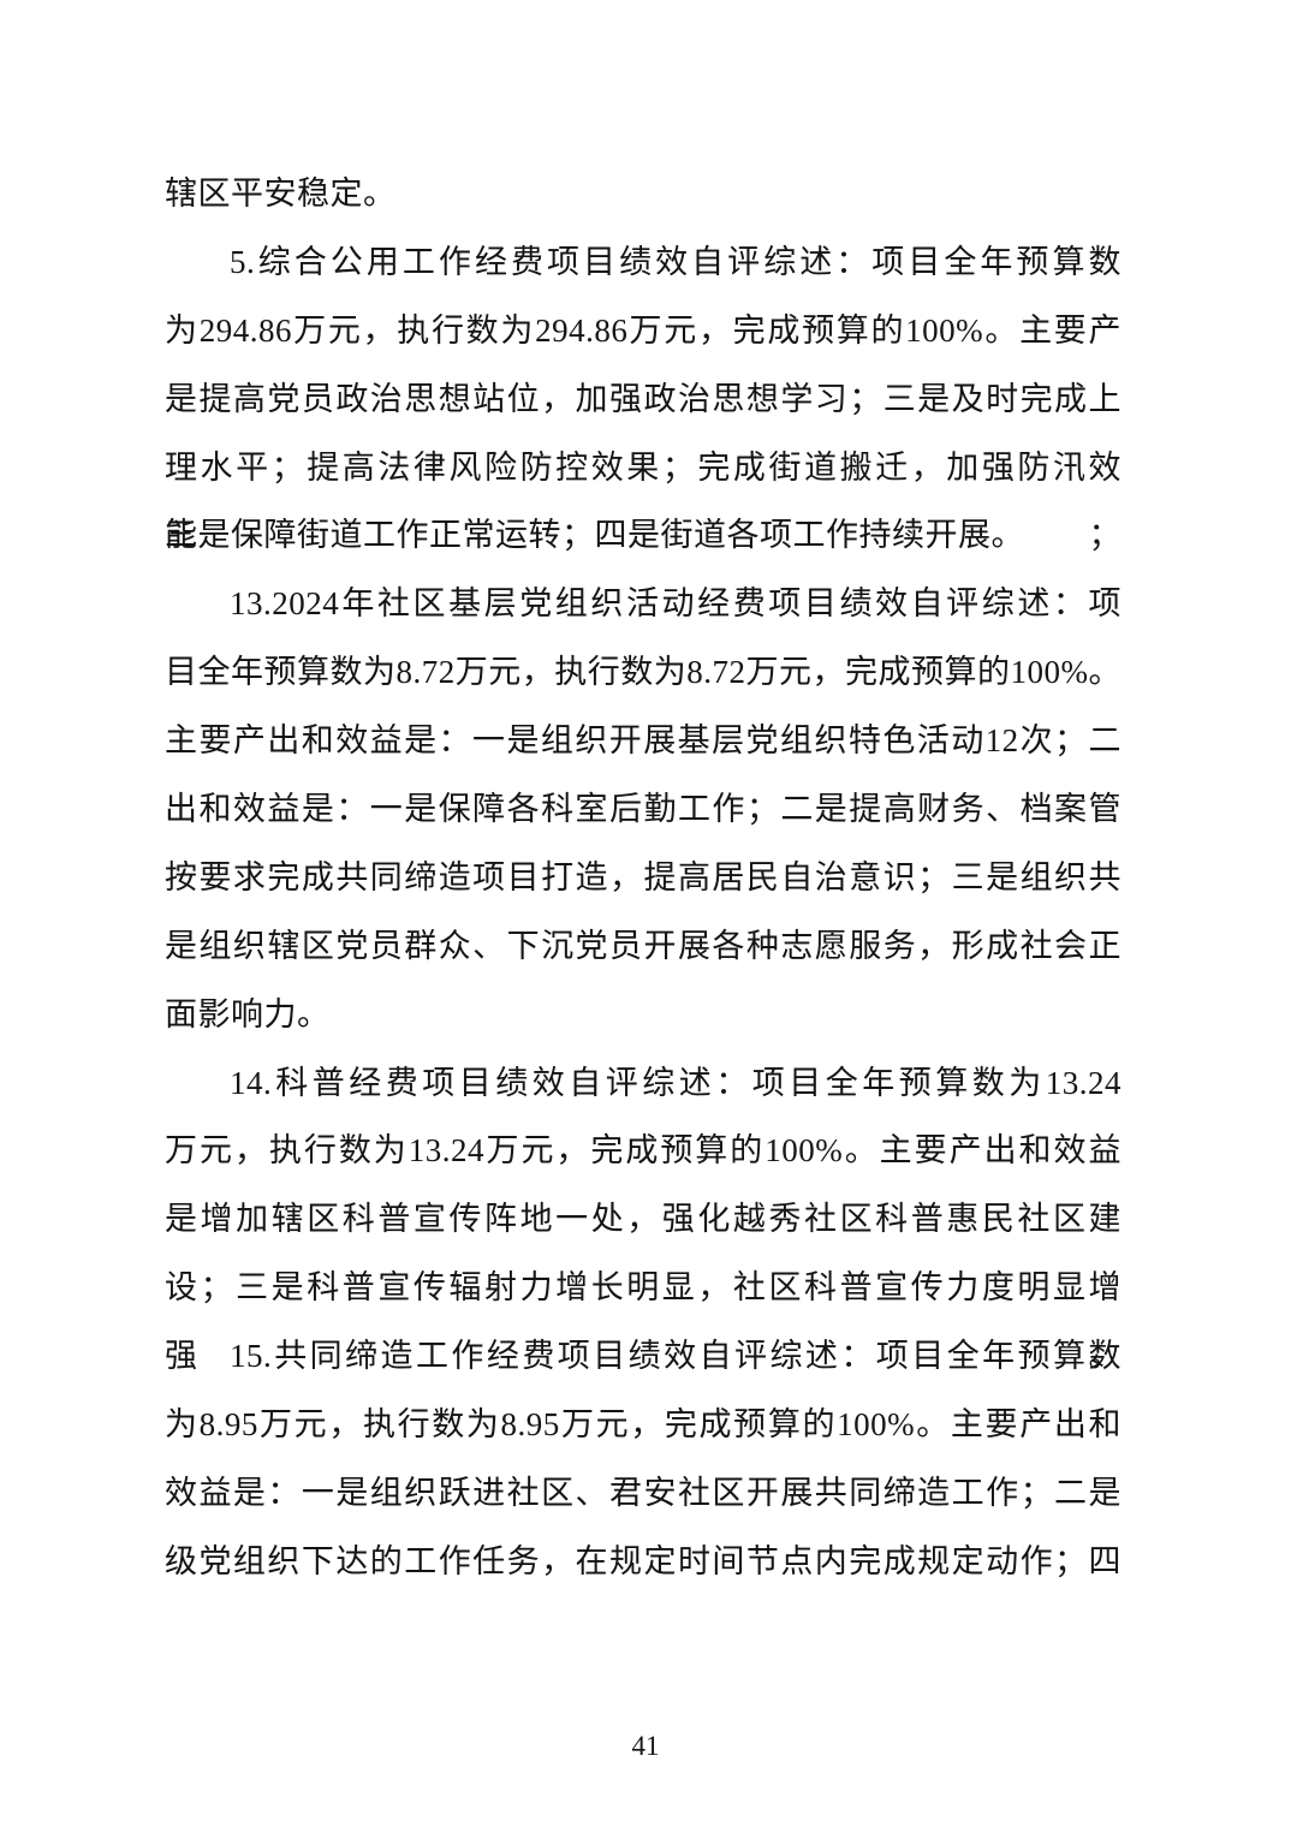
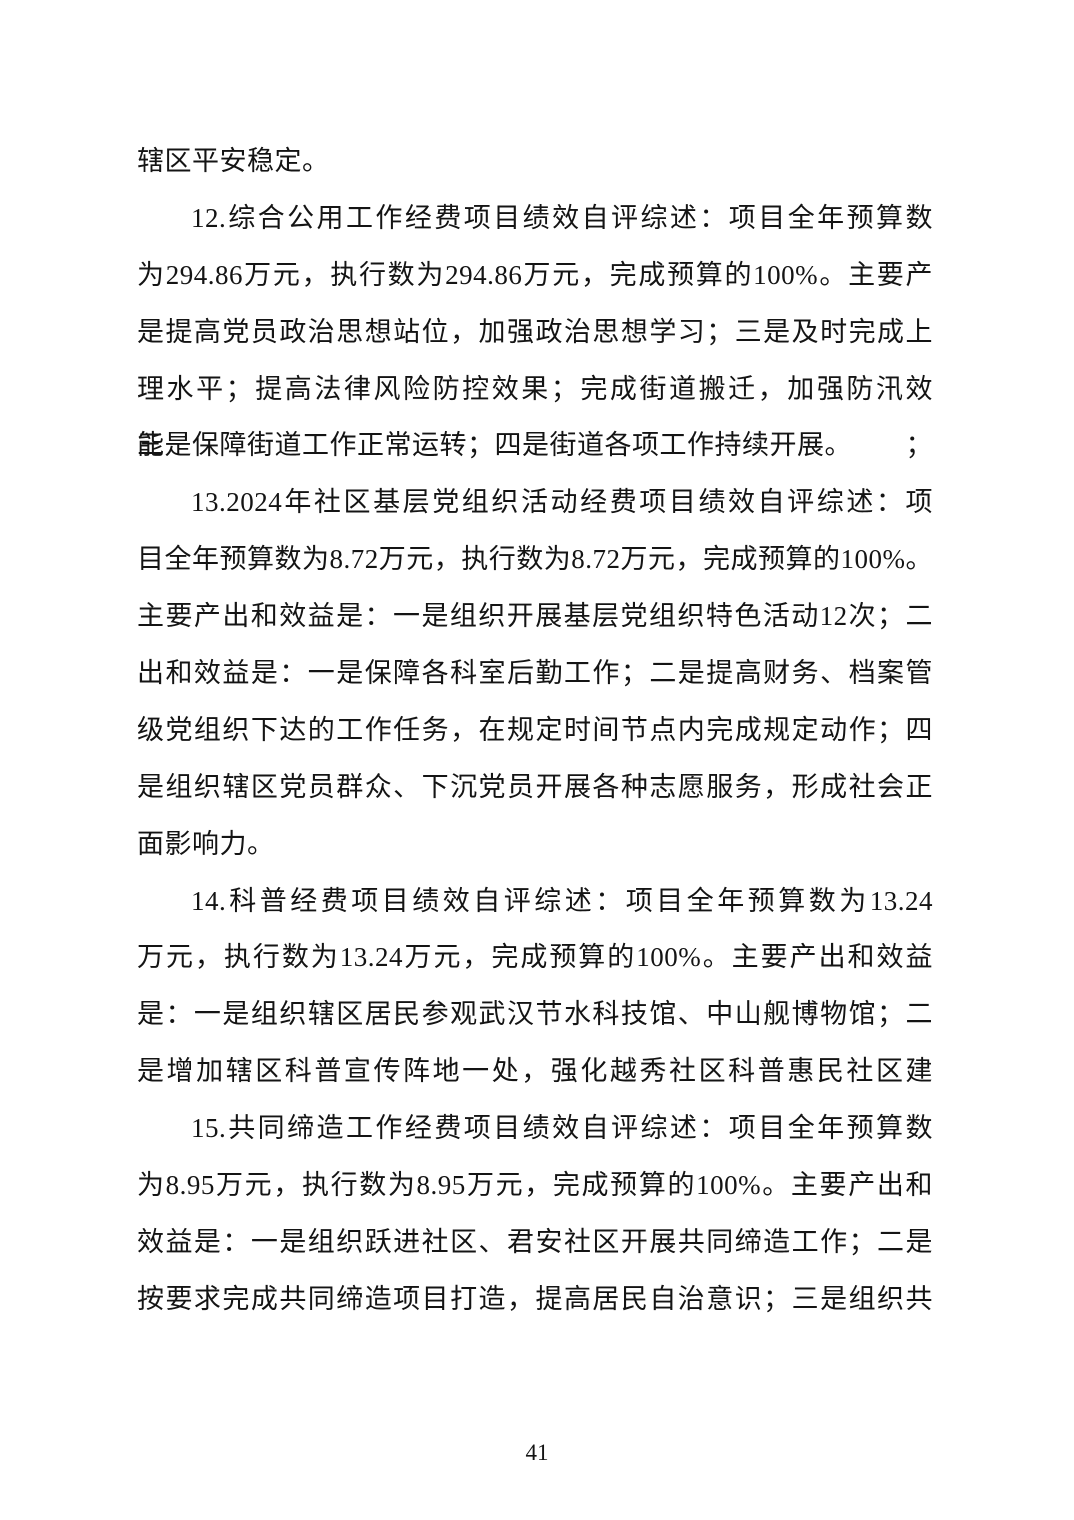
  辖区平安稳定。
- 5.综合公用工作经费项目绩效自评综述：项目全年预算数
+ 12.综合公用工作经费项目绩效自评综述：项目全年预算数
  为294.86万元，执行数为294.86万元，完成预算的100%。主要产
  是提高党员政治思想站位，加强政治思想学习；三是及时完成上
  理水平；提高法律风险防控效果；完成街道搬迁，加强防汛效能；
  三是保障街道工作正常运转；四是街道各项工作持续开展。
  13.2024年社区基层党组织活动经费项目绩效自评综述：项
  目全年预算数为8.72万元，执行数为8.72万元，完成预算的100%。
  主要产出和效益是：一是组织开展基层党组织特色活动12次；二
  出和效益是：一是保障各科室后勤工作；二是提高财务、档案管
- 按要求完成共同缔造项目打造，提高居民自治意识；三是组织共
+ 级党组织下达的工作任务，在规定时间节点内完成规定动作；四
  是组织辖区党员群众、下沉党员开展各种志愿服务，形成社会正
  面影响力。
  14.科普经费项目绩效自评综述：项目全年预算数为13.24
  万元，执行数为13.24万元，完成预算的100%。主要产出和效益
+ 是：一是组织辖区居民参观武汉节水科技馆、中山舰博物馆；二
  是增加辖区科普宣传阵地一处，强化越秀社区科普惠民社区建
- 设；三是科普宣传辐射力增长明显，社区科普宣传力度明显增强。
  15.共同缔造工作经费项目绩效自评综述：项目全年预算数
  为8.95万元，执行数为8.95万元，完成预算的100%。主要产出和
  效益是：一是组织跃进社区、君安社区开展共同缔造工作；二是
- 级党组织下达的工作任务，在规定时间节点内完成规定动作；四
+ 按要求完成共同缔造项目打造，提高居民自治意识；三是组织共
  41
